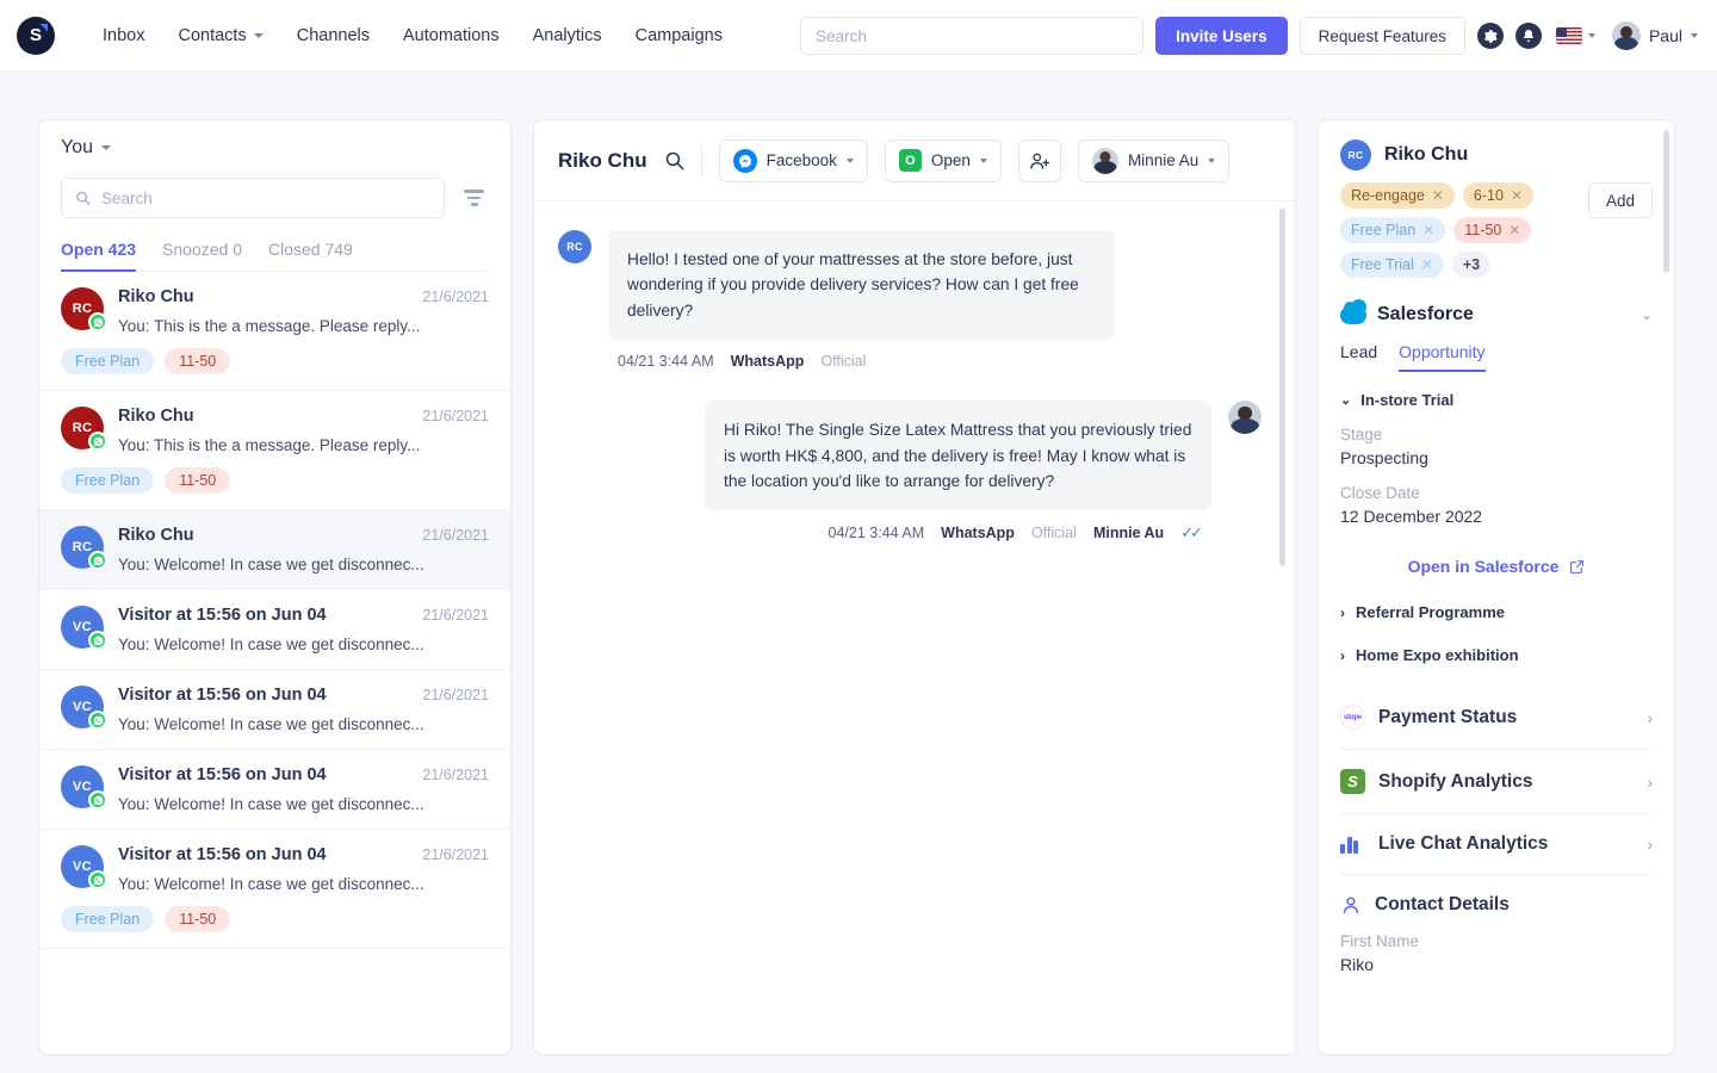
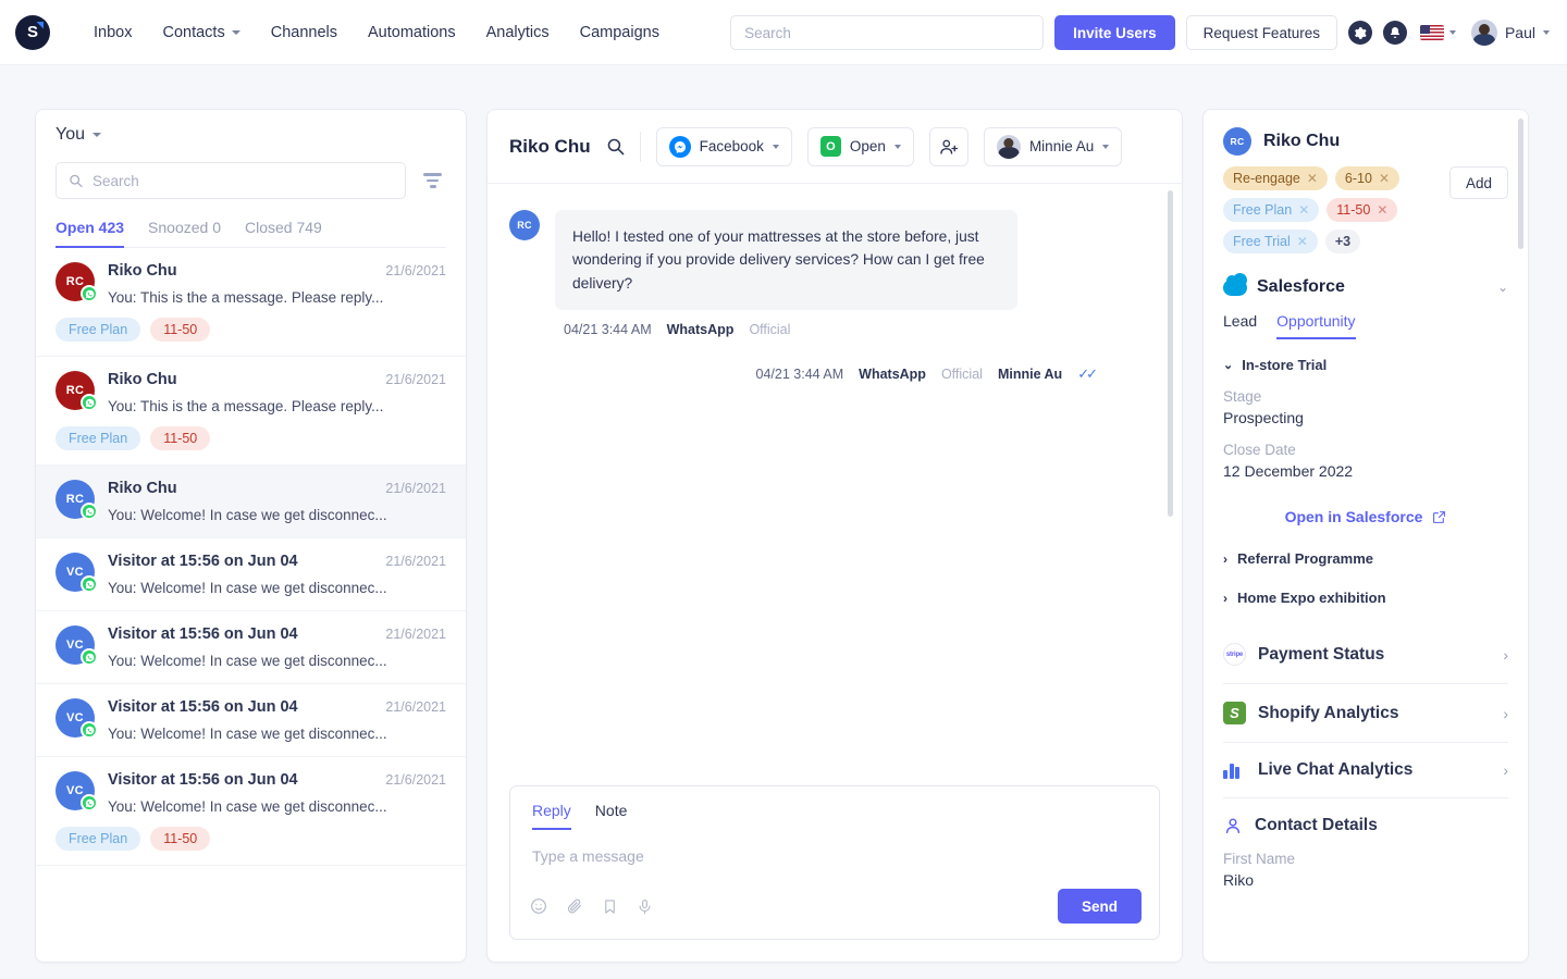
  S
  Inbox
  Contacts
  Channels
  Automations
  Analytics
  Campaigns
  Search
  Invite Users
  Request Features
  Paul
  You
  Search
  Open 423
  Snoozed 0
  Closed 749
  RC
  Riko Chu
  21/6/2021
  You: This is the a message. Please reply...
  Free Plan
  11-50
  RC
  Riko Chu
  21/6/2021
  You: This is the a message. Please reply...
  Free Plan
  11-50
  RC
  Riko Chu
  21/6/2021
  You: Welcome! In case we get disconnec...
  VC
  Visitor at 15:56 on Jun 04
  21/6/2021
  You: Welcome! In case we get disconnec...
  VC
  Visitor at 15:56 on Jun 04
  21/6/2021
  You: Welcome! In case we get disconnec...
  VC
  Visitor at 15:56 on Jun 04
  21/6/2021
  You: Welcome! In case we get disconnec...
  VC
  Visitor at 15:56 on Jun 04
  21/6/2021
  You: Welcome! In case we get disconnec...
  Free Plan
  11-50
  Riko Chu
  Facebook
  O
  Open
  Minnie Au
  RC
  Hello! I tested one of your mattresses at the store before, just wondering if you provide delivery services? How can I get free delivery?
  04/21 3:44 AM
  WhatsApp
  Official
- Hi Riko! The Single Size Latex Mattress that you previously tried is worth HK$ 4,800, and the delivery is free! May I know what is the location you'd like to arrange for delivery?
  04/21 3:44 AM
  WhatsApp
  Official
  Minnie Au
  ✓✓
+ Reply
+ Note
+ Type a message
+ Send
  RC
  Riko Chu
  Re-engage
  ✕
  6-10
  ✕
  Free Plan
  ✕
  11-50
  ✕
  Free Trial
  ✕
  +3
  Add
  Salesforce
  ⌄
  Lead
  Opportunity
  ⌄
  In-store Trial
  Stage
  Prospecting
  Close Date
  12 December 2022
  Open in Salesforce
  ›
  Referral Programme
  ›
  Home Expo exhibition
  Payment Status
  ›
  S
  Shopify Analytics
  ›
  Live Chat Analytics
  ›
  Contact Details
  First Name
  Riko
